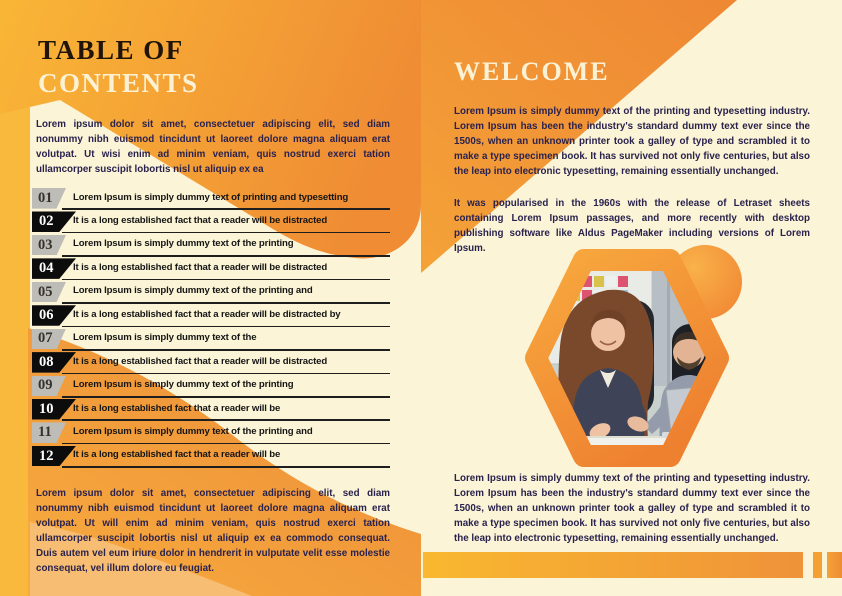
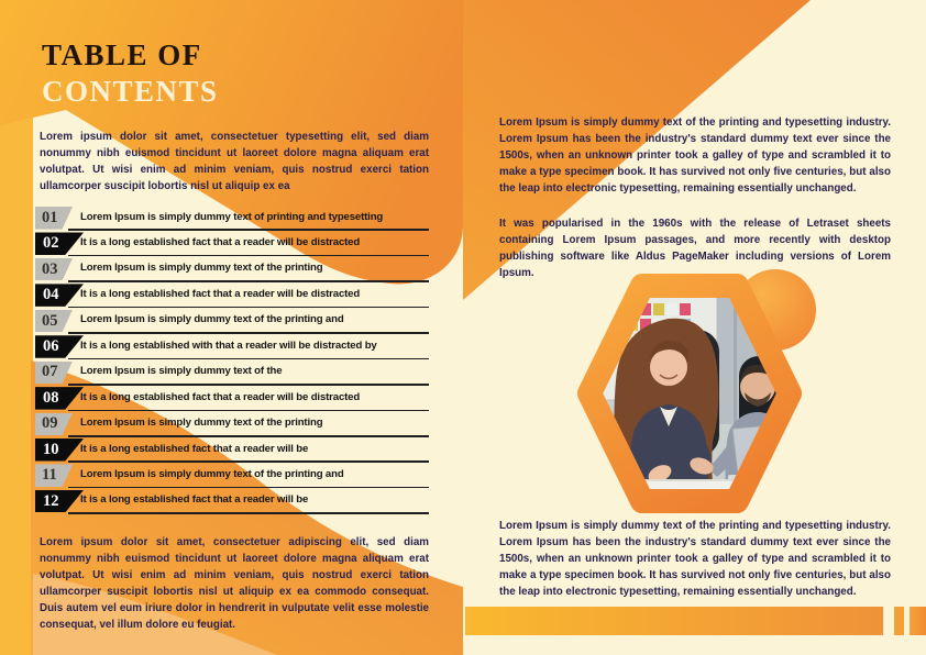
  TABLE OF
  CONTENTS
- Lorem ipsum dolor sit amet, consectetuer adipiscing elit, sed diam nonummy nibh euismod tincidunt ut laoreet dolore magna aliquam erat volutpat. Ut wisi enim ad minim veniam, quis nostrud exerci tation ullamcorper suscipit lobortis nisl ut aliquip ex ea
+ Lorem ipsum dolor sit amet, consectetuer typesetting elit, sed diam nonummy nibh euismod tincidunt ut laoreet dolore magna aliquam erat volutpat. Ut wisi enim ad minim veniam, quis nostrud exerci tation ullamcorper suscipit lobortis nisl ut aliquip ex ea
  01
  Lorem Ipsum is simply dummy text of printing and typesetting
  02
  It is a long established fact that a reader will be distracted
  03
  Lorem Ipsum is simply dummy text of the printing
  04
  It is a long established fact that a reader will be distracted
  05
  Lorem Ipsum is simply dummy text of the printing and
  06
- It is a long established fact that a reader will be distracted by
+ It is a long established with that a reader will be distracted by
  07
  Lorem Ipsum is simply dummy text of the
  08
  It is a long established fact that a reader will be distracted
  09
  Lorem Ipsum is simply dummy text of the printing
  10
  It is a long established fact that a reader will be
  11
  Lorem Ipsum is simply dummy text of the printing and
  12
  It is a long established fact that a reader will be
- Lorem ipsum dolor sit amet, consectetuer adipiscing elit, sed diam nonummy nibh euismod tincidunt ut laoreet dolore magna aliquam erat volutpat. Ut will enim ad minim veniam, quis nostrud exerci tation ullamcorper suscipit lobortis nisl ut aliquip ex ea commodo consequat. Duis autem vel eum iriure dolor in hendrerit in vulputate velit esse molestie consequat, vel illum dolore eu feugiat.
+ Lorem ipsum dolor sit amet, consectetuer adipiscing elit, sed diam nonummy nibh euismod tincidunt ut laoreet dolore magna aliquam erat volutpat. Ut wisi enim ad minim veniam, quis nostrud exerci tation ullamcorper suscipit lobortis nisl ut aliquip ex ea commodo consequat. Duis autem vel eum iriure dolor in hendrerit in vulputate velit esse molestie consequat, vel illum dolore eu feugiat.
- WELCOME
  Lorem Ipsum is simply dummy text of the printing and typesetting industry. Lorem Ipsum has been the industry's standard dummy text ever since the 1500s, when an unknown printer took a galley of type and scrambled it to make a type specimen book. It has survived not only five centuries, but also the leap into electronic typesetting, remaining essentially unchanged.
  It was popularised in the 1960s with the release of Letraset sheets containing Lorem Ipsum passages, and more recently with desktop publishing software like Aldus PageMaker including versions of Lorem Ipsum.
  Lorem Ipsum is simply dummy text of the printing and typesetting industry. Lorem Ipsum has been the industry's standard dummy text ever since the 1500s, when an unknown printer took a galley of type and scrambled it to make a type specimen book. It has survived not only five centuries, but also the leap into electronic typesetting, remaining essentially unchanged.
